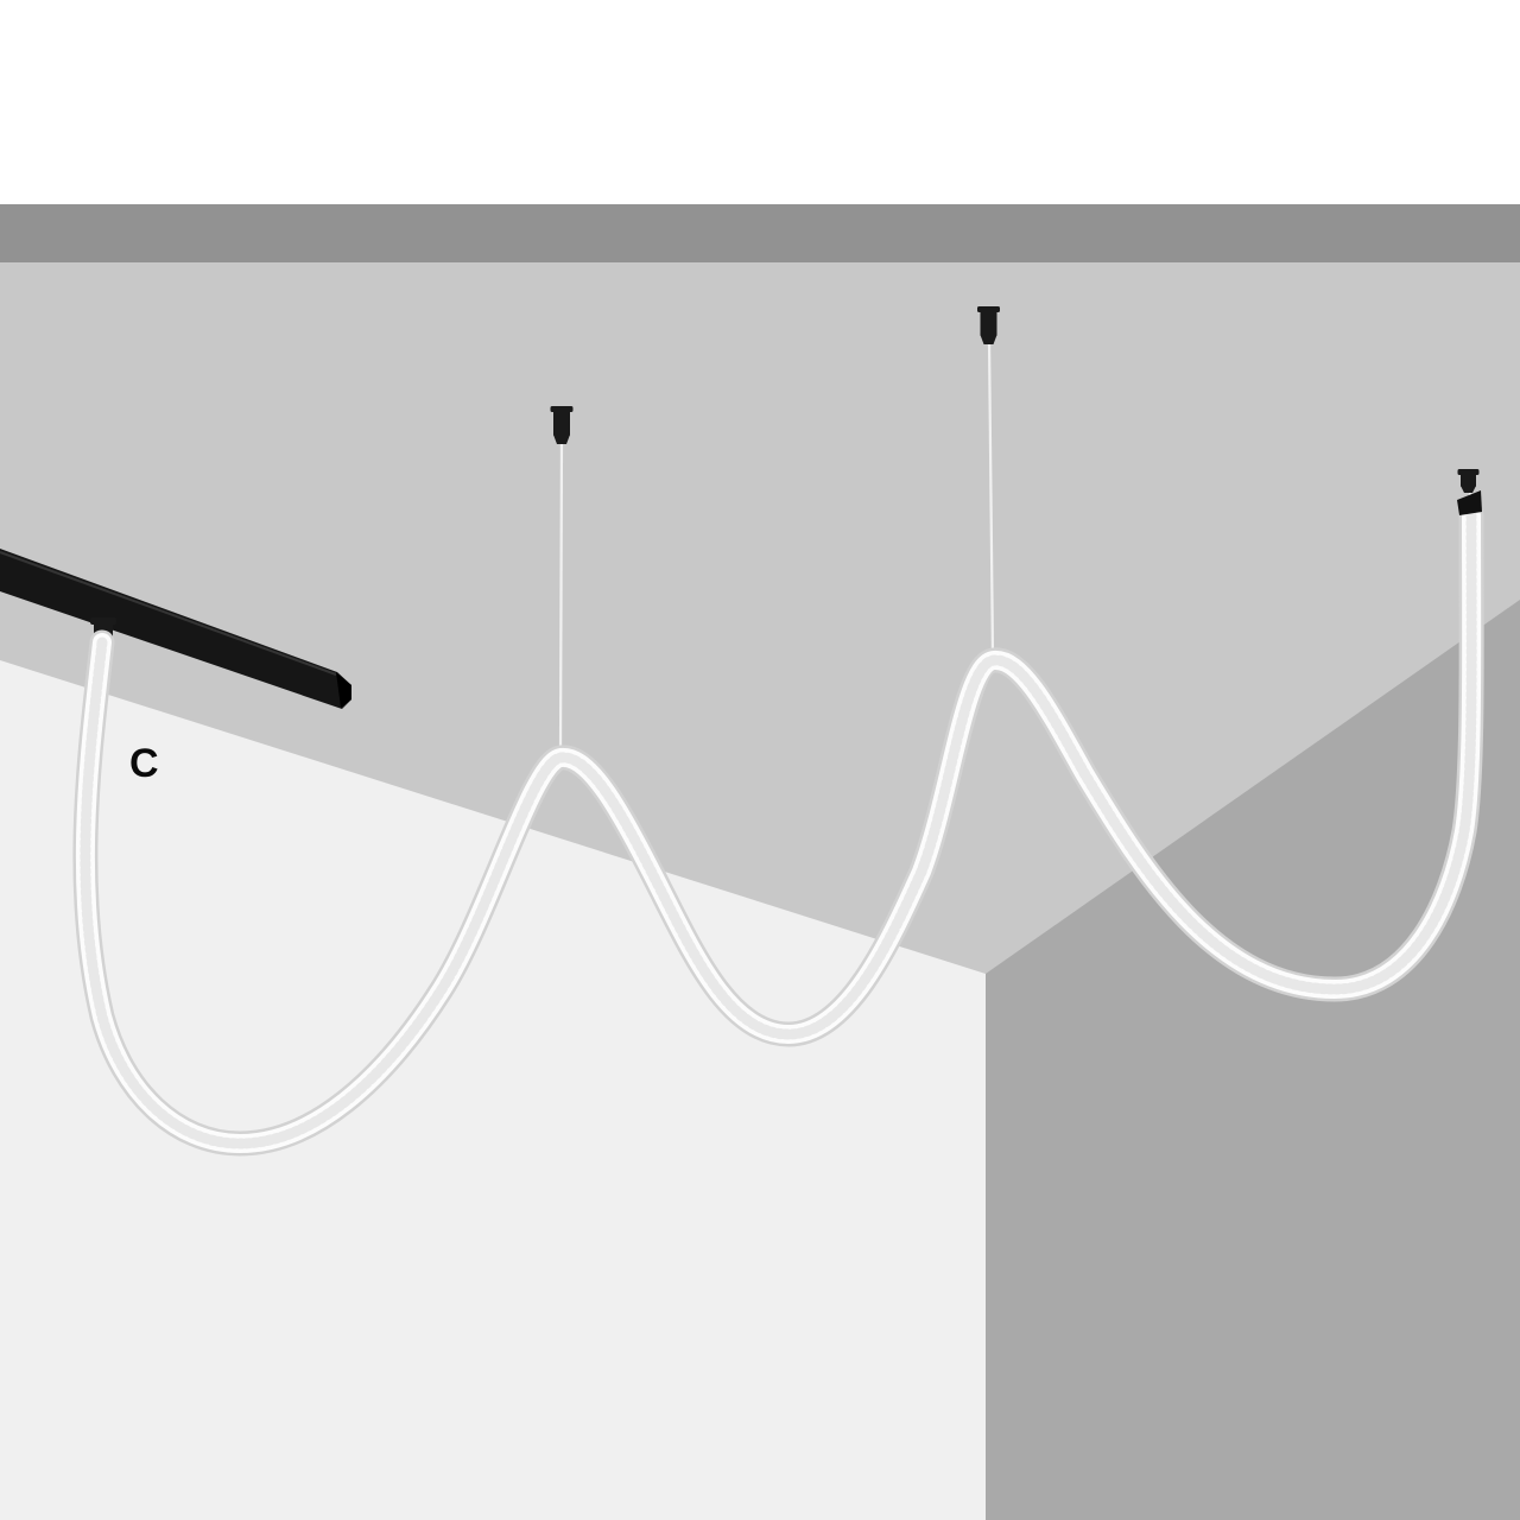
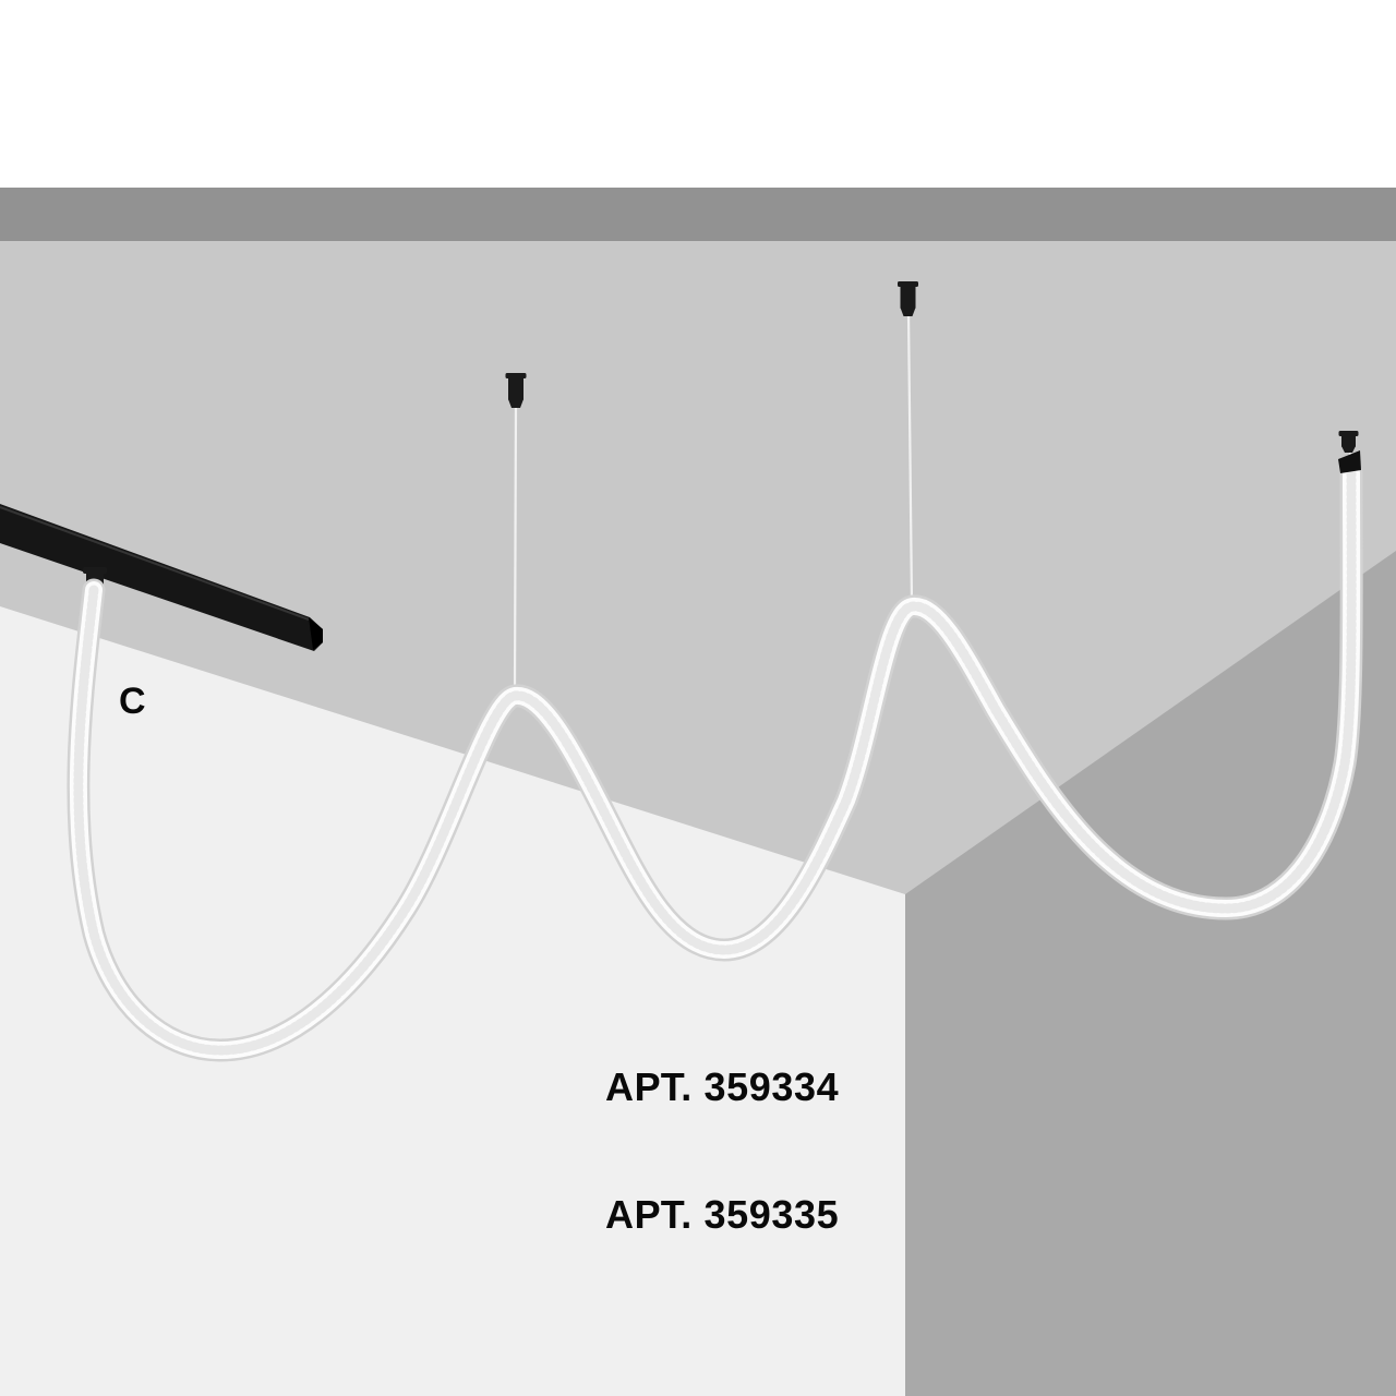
  C
+ АРТ. 359334
+ АРТ. 359335
